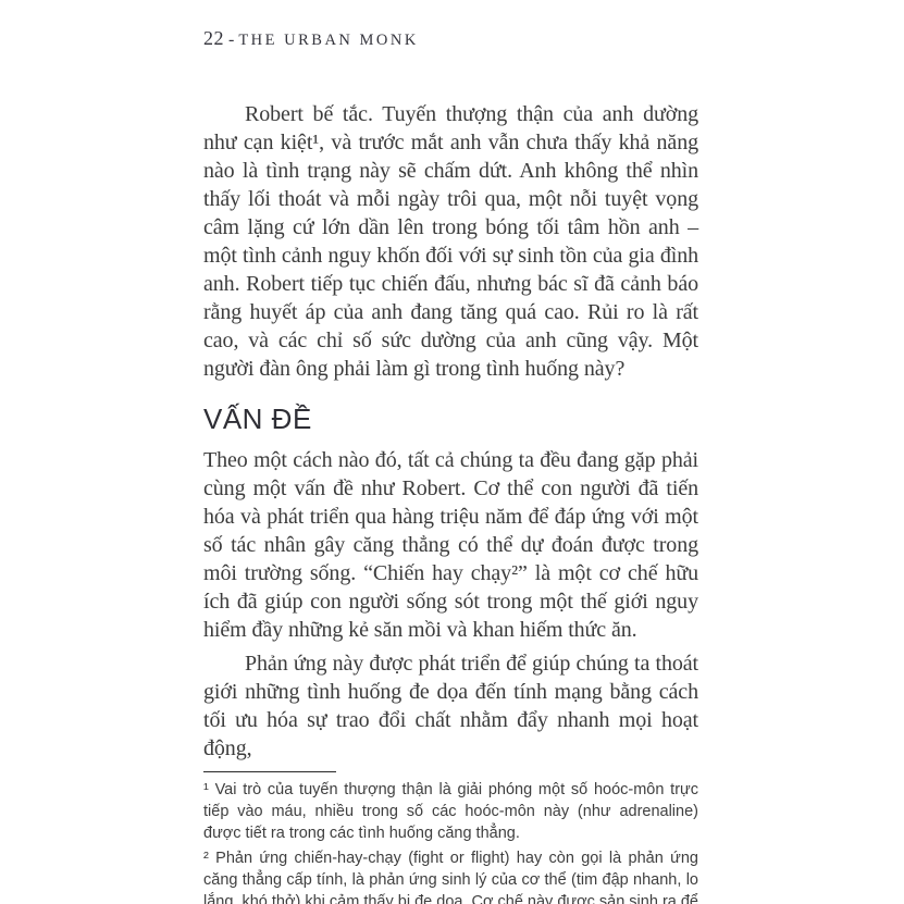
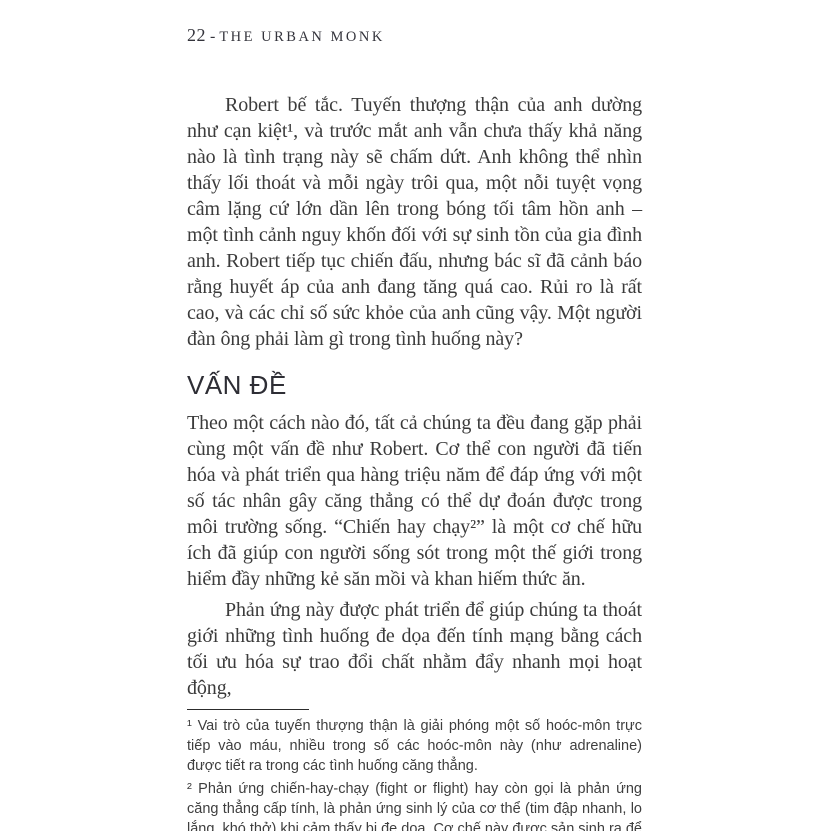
  22 - THE URBAN MONK
- Robert bế tắc. Tuyến thượng thận của anh dường như cạn kiệt¹, và trước mắt anh vẫn chưa thấy khả năng nào là tình trạng này sẽ chấm dứt. Anh không thể nhìn thấy lối thoát và mỗi ngày trôi qua, một nỗi tuyệt vọng câm lặng cứ lớn dần lên trong bóng tối tâm hồn anh – một tình cảnh nguy khốn đối với sự sinh tồn của gia đình anh. Robert tiếp tục chiến đấu, nhưng bác sĩ đã cảnh báo rằng huyết áp của anh đang tăng quá cao. Rủi ro là rất cao, và các chỉ số sức dường của anh cũng vậy. Một người đàn ông phải làm gì trong tình huống này?
+ Robert bế tắc. Tuyến thượng thận của anh dường như cạn kiệt¹, và trước mắt anh vẫn chưa thấy khả năng nào là tình trạng này sẽ chấm dứt. Anh không thể nhìn thấy lối thoát và mỗi ngày trôi qua, một nỗi tuyệt vọng câm lặng cứ lớn dần lên trong bóng tối tâm hồn anh – một tình cảnh nguy khốn đối với sự sinh tồn của gia đình anh. Robert tiếp tục chiến đấu, nhưng bác sĩ đã cảnh báo rằng huyết áp của anh đang tăng quá cao. Rủi ro là rất cao, và các chỉ số sức khỏe của anh cũng vậy. Một người đàn ông phải làm gì trong tình huống này?
  VẤN ĐỀ
- Theo một cách nào đó, tất cả chúng ta đều đang gặp phải cùng một vấn đề như Robert. Cơ thể con người đã tiến hóa và phát triển qua hàng triệu năm để đáp ứng với một số tác nhân gây căng thẳng có thể dự đoán được trong môi trường sống. “Chiến hay chạy²” là một cơ chế hữu ích đã giúp con người sống sót trong một thế giới nguy hiểm đầy những kẻ săn mồi và khan hiếm thức ăn.
+ Theo một cách nào đó, tất cả chúng ta đều đang gặp phải cùng một vấn đề như Robert. Cơ thể con người đã tiến hóa và phát triển qua hàng triệu năm để đáp ứng với một số tác nhân gây căng thẳng có thể dự đoán được trong môi trường sống. “Chiến hay chạy²” là một cơ chế hữu ích đã giúp con người sống sót trong một thế giới trong hiểm đầy những kẻ săn mồi và khan hiếm thức ăn.
  Phản ứng này được phát triển để giúp chúng ta thoát giới những tình huống đe dọa đến tính mạng bằng cách tối ưu hóa sự trao đổi chất nhằm đẩy nhanh mọi hoạt động,
  ¹ Vai trò của tuyến thượng thận là giải phóng một số hoóc-môn trực tiếp vào máu, nhiều trong số các hoóc-môn này (như adrenaline) được tiết ra trong các tình huống căng thẳng.
  ² Phản ứng chiến-hay-chạy (fight or flight) hay còn gọi là phản ứng căng thẳng cấp tính, là phản ứng sinh lý của cơ thể (tim đập nhanh, lo lắng, khó thở) khi cảm thấy bị đe dọa. Cơ chế này được sản sinh ra để
